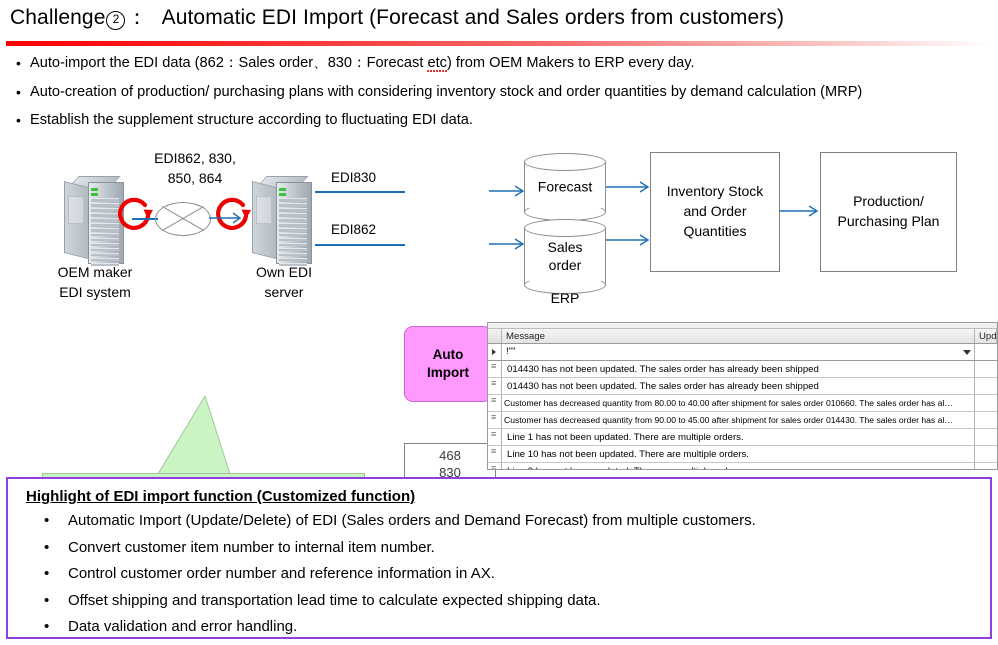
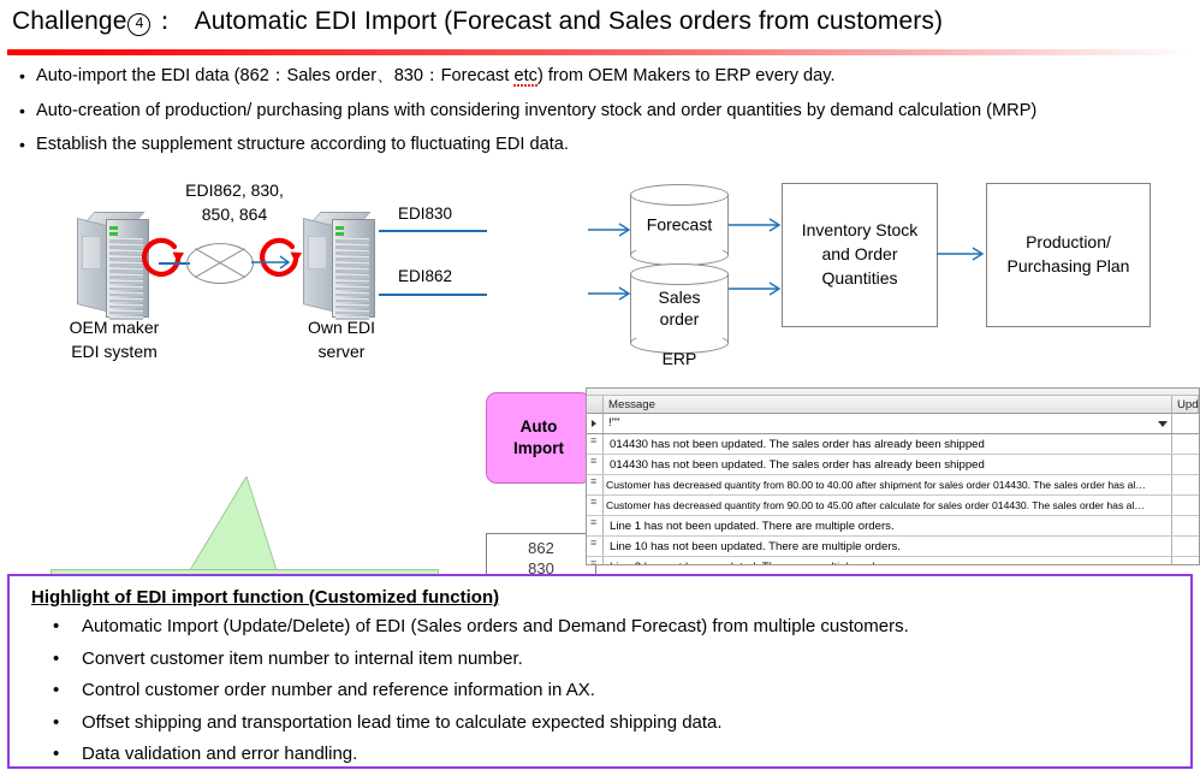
- Challenge 2 ： Automatic EDI Import (Forecast and Sales orders from customers)
+ Challenge 4 ： Automatic EDI Import (Forecast and Sales orders from customers)
  •
  Auto-import the EDI data (862：Sales order、830：Forecast etc) from OEM Makers to ERP every day.
  •
  Auto-creation of production/ purchasing plans with considering inventory stock and order quantities by demand calculation (MRP)
  •
  Establish the supplement structure according to fluctuating EDI data.
  EDI862, 830,
  850, 864
  OEM maker
  EDI system
  Own EDI
  server
  EDI830
  EDI862
  Auto
  Import
  Forecast
  Sales
  order
  ERP
  Inventory Stock
  and Order
  Quantities
  Production/
  Purchasing Plan
- 468
+ 862
  830
  Message
  Upd
  !""
  ≡
  014430 has not been updated. The sales order has already been shipped
  ≡
  014430 has not been updated. The sales order has already been shipped
  ≡
- Customer has decreased quantity from 80.00 to 40.00 after shipment for sales order 010660. The sales order has al…
+ Customer has decreased quantity from 80.00 to 40.00 after shipment for sales order 014430. The sales order has al…
  ≡
- Customer has decreased quantity from 90.00 to 45.00 after shipment for sales order 014430. The sales order has al…
+ Customer has decreased quantity from 90.00 to 45.00 after calculate for sales order 014430. The sales order has al…
  ≡
  Line 1 has not been updated. There are multiple orders.
  ≡
  Line 10 has not been updated. There are multiple orders.
  ≡
  Highlight of EDI import function (Customized function)
  •
  Automatic Import (Update/Delete) of EDI (Sales orders and Demand Forecast) from multiple customers.
  •
  Convert customer item number to internal item number.
  •
  Control customer order number and reference information in AX.
  •
  Offset shipping and transportation lead time to calculate expected shipping data.
  •
  Data validation and error handling.
